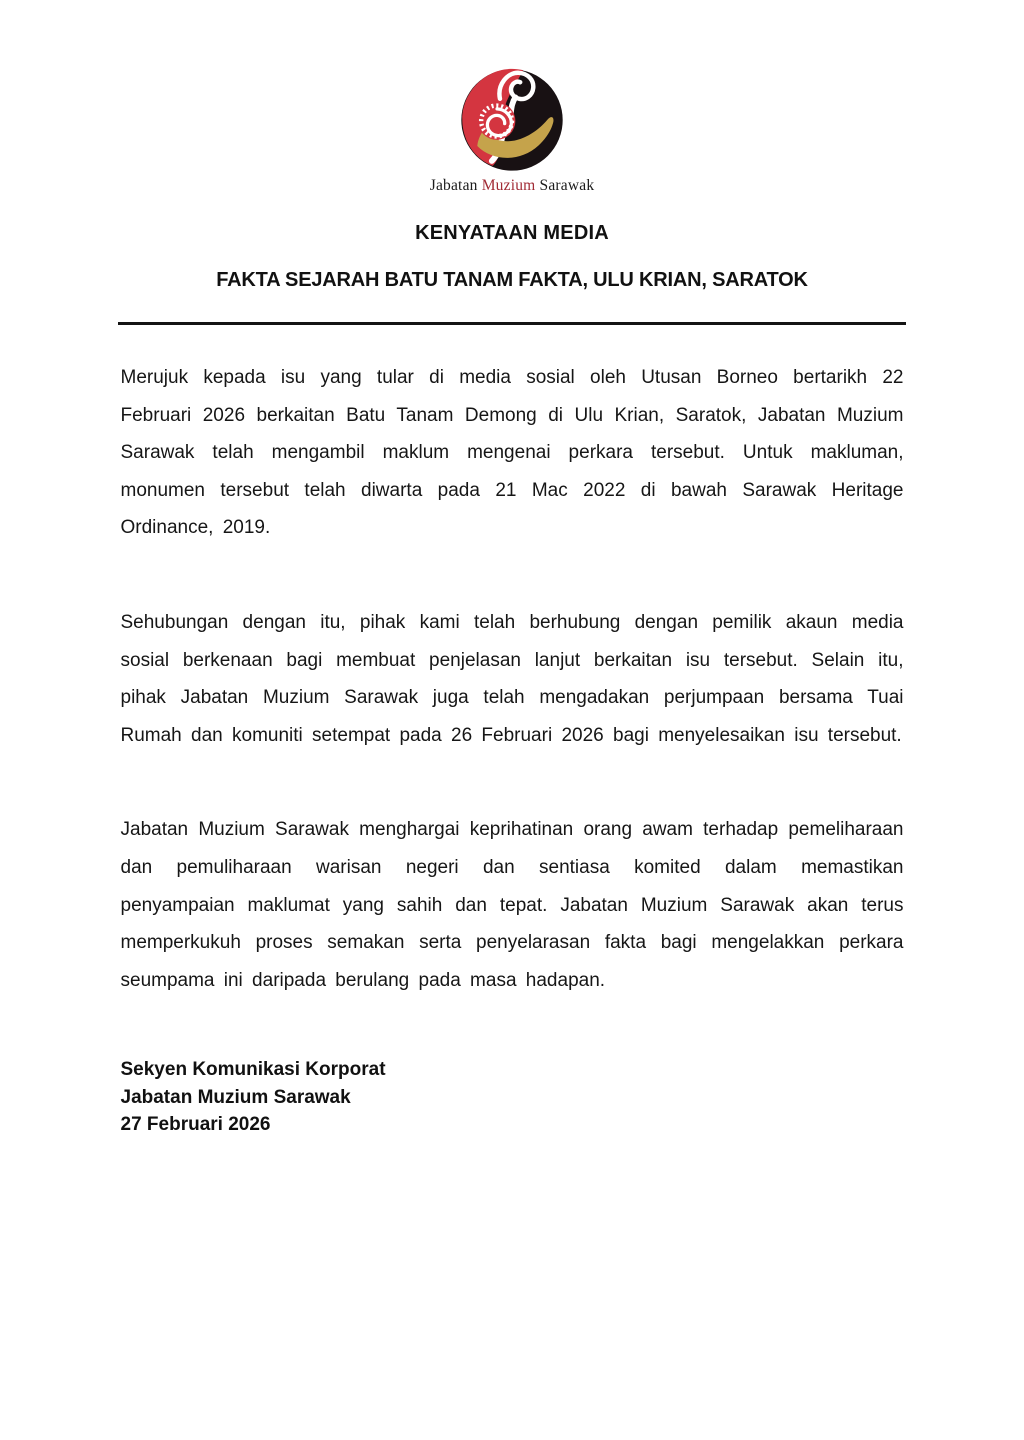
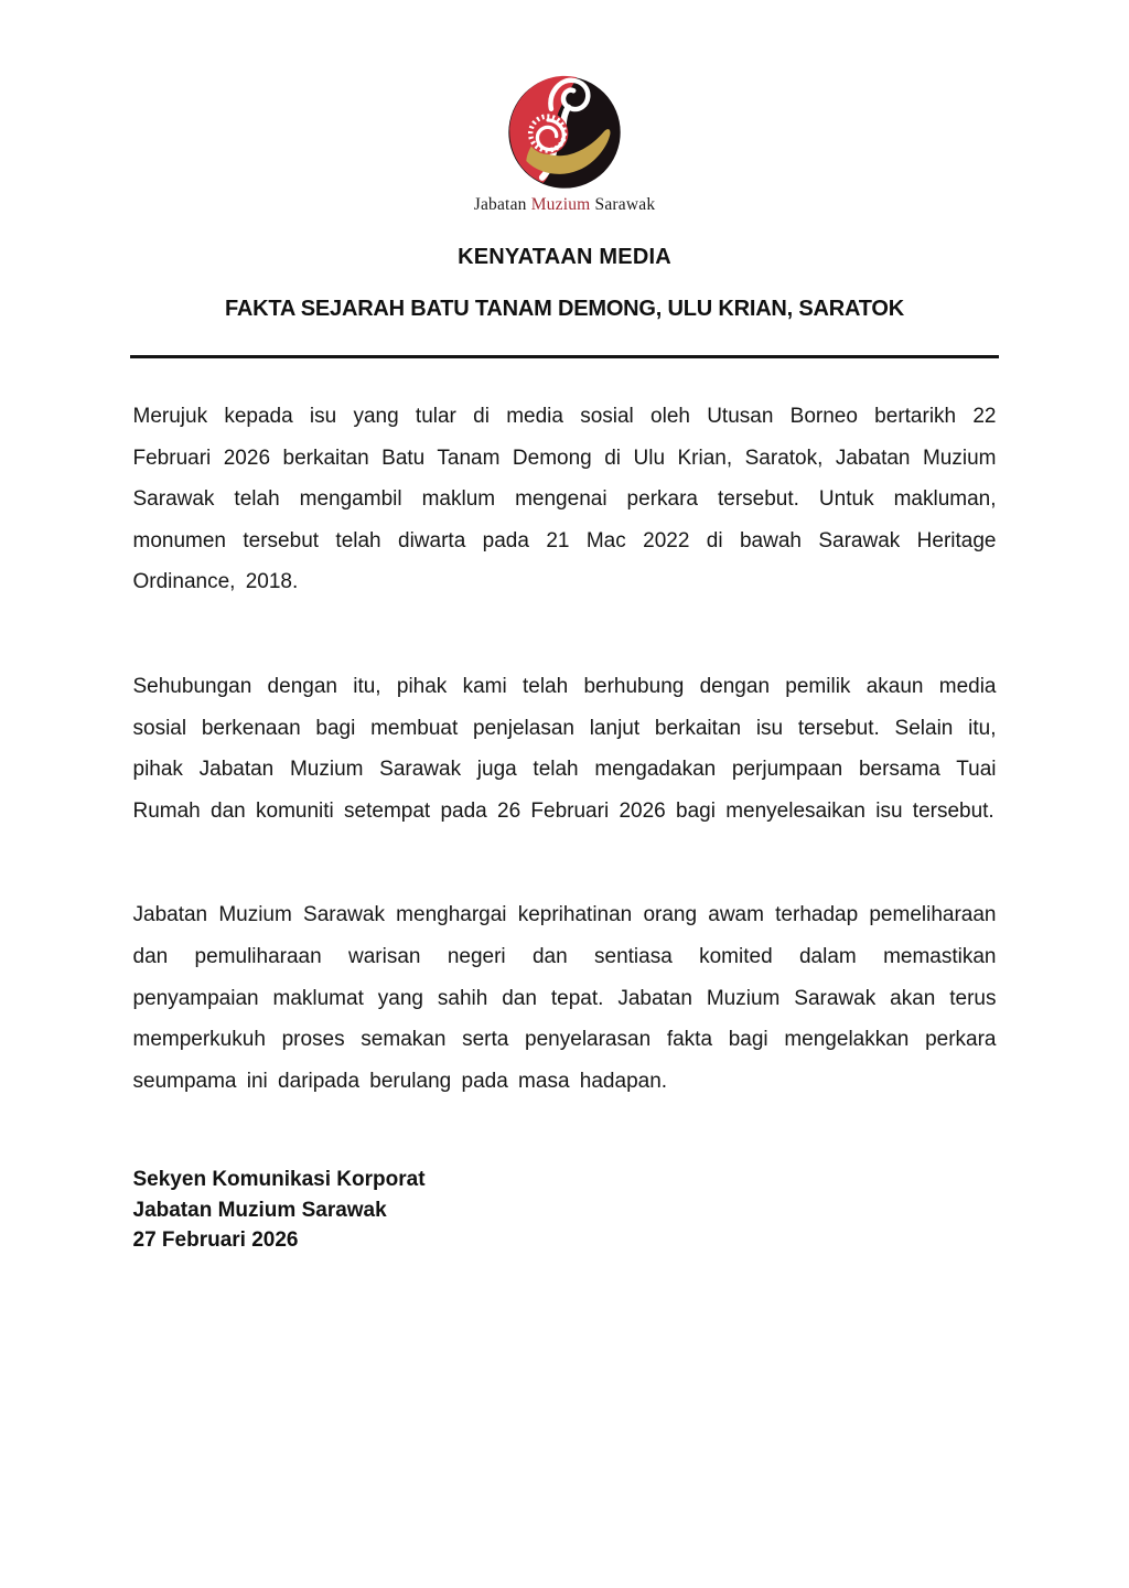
  Jabatan Muzium Sarawak
  KENYATAAN MEDIA
- FAKTA SEJARAH BATU TANAM FAKTA, ULU KRIAN, SARATOK
+ FAKTA SEJARAH BATU TANAM DEMONG, ULU KRIAN, SARATOK
- Merujuk kepada isu yang tular di media sosial oleh Utusan Borneo bertarikh 22 Februari 2026 berkaitan Batu Tanam Demong di Ulu Krian, Saratok, Jabatan Muzium Sarawak telah mengambil maklum mengenai perkara tersebut. Untuk makluman, monumen tersebut telah diwarta pada 21 Mac 2022 di bawah Sarawak Heritage Ordinance, 2019.
+ Merujuk kepada isu yang tular di media sosial oleh Utusan Borneo bertarikh 22 Februari 2026 berkaitan Batu Tanam Demong di Ulu Krian, Saratok, Jabatan Muzium Sarawak telah mengambil maklum mengenai perkara tersebut. Untuk makluman, monumen tersebut telah diwarta pada 21 Mac 2022 di bawah Sarawak Heritage Ordinance, 2018.
  Sehubungan dengan itu, pihak kami telah berhubung dengan pemilik akaun media sosial berkenaan bagi membuat penjelasan lanjut berkaitan isu tersebut. Selain itu, pihak Jabatan Muzium Sarawak juga telah mengadakan perjumpaan bersama Tuai Rumah dan komuniti setempat pada 26 Februari 2026 bagi menyelesaikan isu tersebut.
  Jabatan Muzium Sarawak menghargai keprihatinan orang awam terhadap pemeliharaan dan pemuliharaan warisan negeri dan sentiasa komited dalam memastikan penyampaian maklumat yang sahih dan tepat. Jabatan Muzium Sarawak akan terus memperkukuh proses semakan serta penyelarasan fakta bagi mengelakkan perkara seumpama ini daripada berulang pada masa hadapan.
  Sekyen Komunikasi Korporat
  Jabatan Muzium Sarawak
  27 Februari 2026
